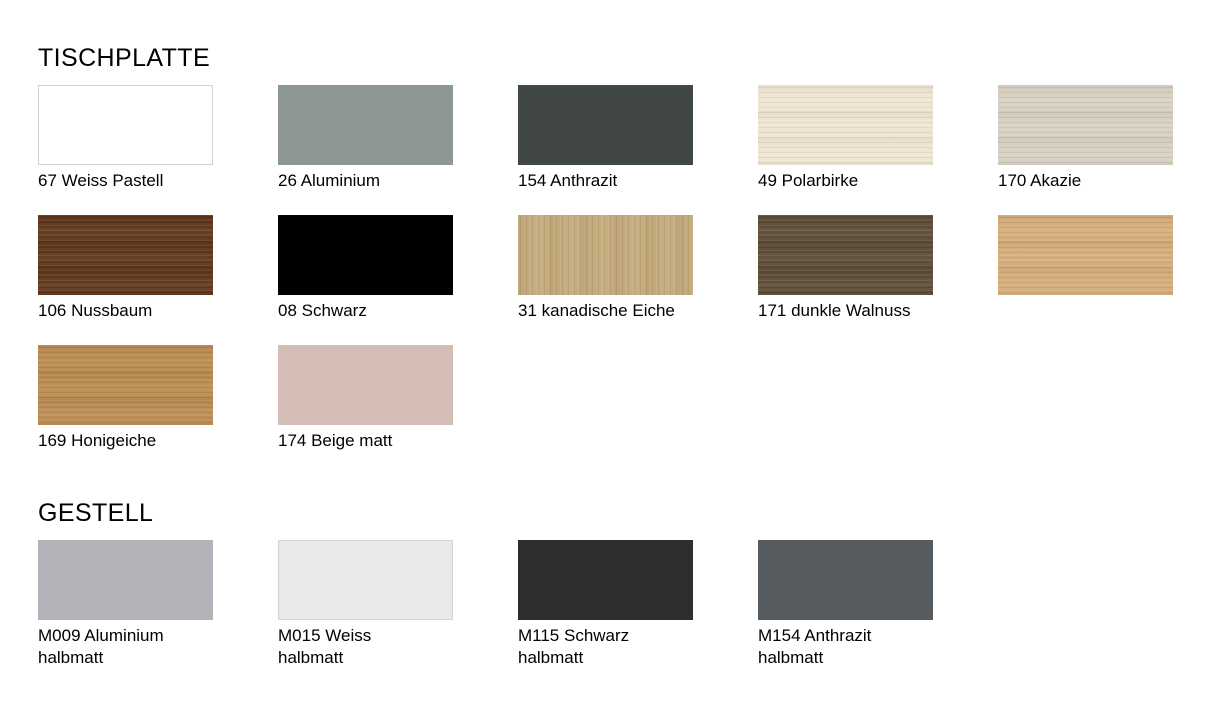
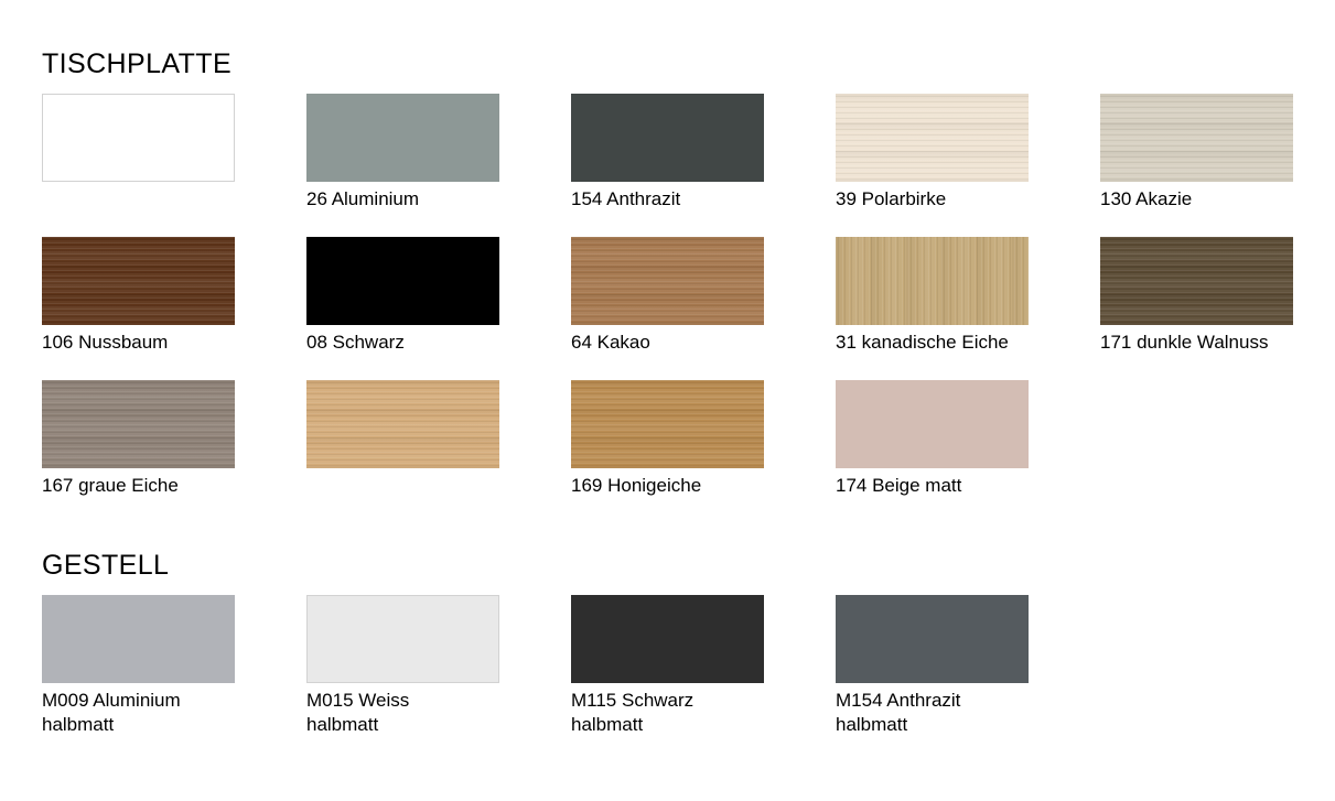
  TISCHPLATTE
- 67 Weiss Pastell
  26 Aluminium
  154 Anthrazit
- 49 Polarbirke
+ 39 Polarbirke
- 170 Akazie
+ 130 Akazie
  106 Nussbaum
  08 Schwarz
+ 64 Kakao
  31 kanadische Eiche
  171 dunkle Walnuss
+ 167 graue Eiche
  169 Honigeiche
  174 Beige matt
  GESTELL
  M009 Aluminium
  halbmatt
  M015 Weiss
  halbmatt
  M115 Schwarz
  halbmatt
  M154 Anthrazit
  halbmatt
